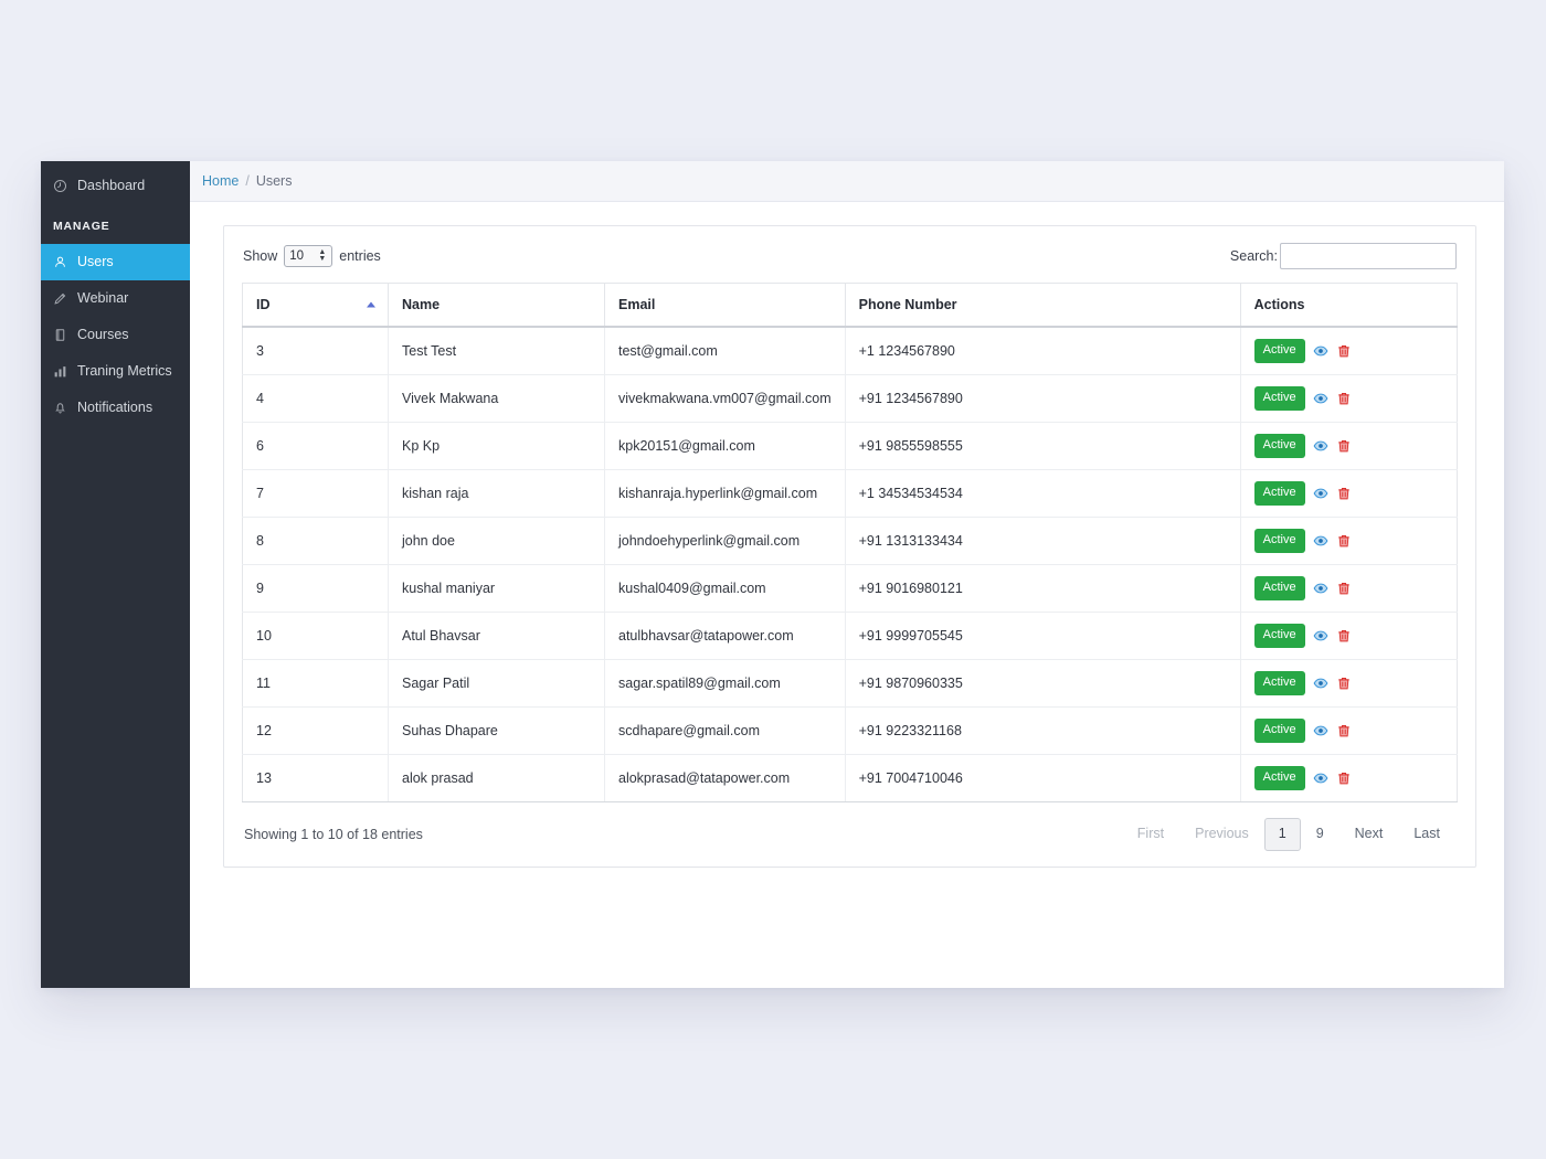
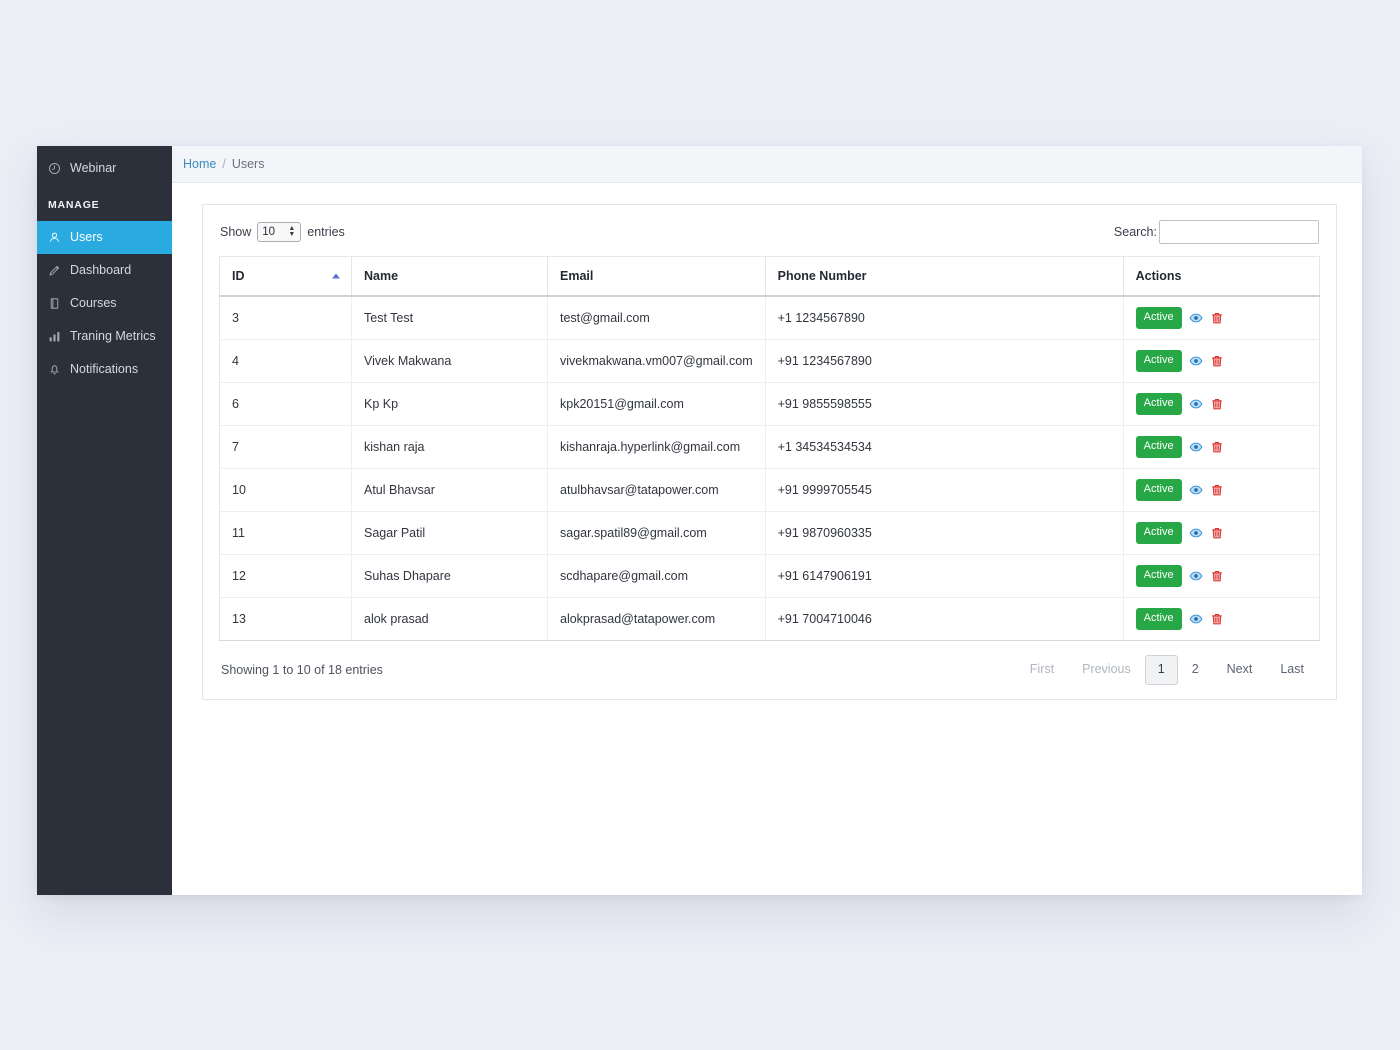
- Dashboard
+ Webinar
  MANAGE
  Users
- Webinar
+ Dashboard
  Courses
  Traning Metrics
  Notifications
  Home
  /
  Users
  Show
  10
  entries
  Search:
  ID	Name	Email	Phone Number	Actions
  3	Test Test	test@gmail.com	+1 1234567890	Active
  4	Vivek Makwana	vivekmakwana.vm007@gmail.com	+91 1234567890	Active
  6	Kp Kp	kpk20151@gmail.com	+91 9855598555	Active
  7	kishan raja	kishanraja.hyperlink@gmail.com	+1 34534534534	Active
- 8	john doe	johndoehyperlink@gmail.com	+91 1313133434	Active
- 9	kushal maniyar	kushal0409@gmail.com	+91 9016980121	Active
  10	Atul Bhavsar	atulbhavsar@tatapower.com	+91 9999705545	Active
  11	Sagar Patil	sagar.spatil89@gmail.com	+91 9870960335	Active
- 12	Suhas Dhapare	scdhapare@gmail.com	+91 9223321168	Active
+ 12	Suhas Dhapare	scdhapare@gmail.com	+91 6147906191	Active
  13	alok prasad	alokprasad@tatapower.com	+91 7004710046	Active
  Showing 1 to 10 of 18 entries
  First
  Previous
  1
- 9
+ 2
  Next
  Last
